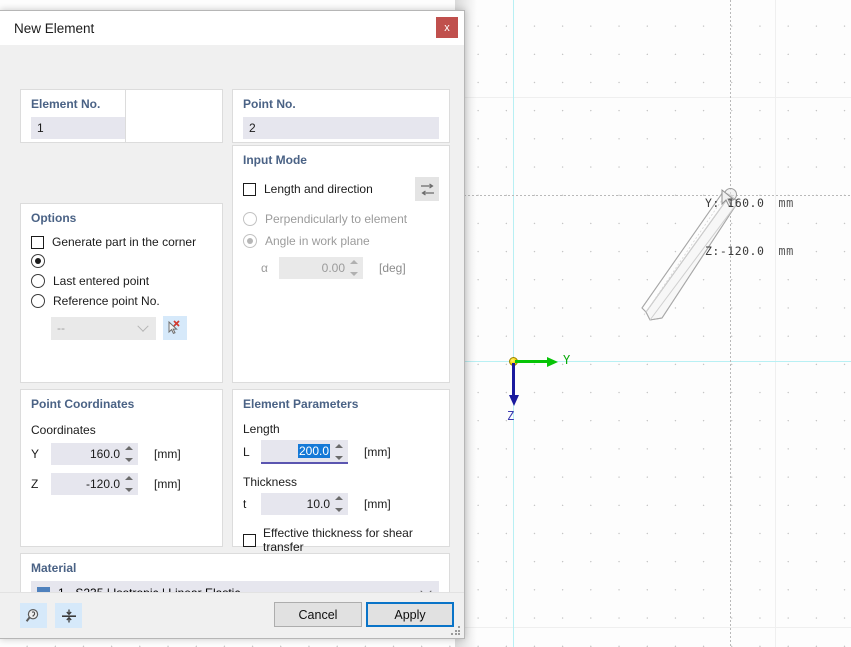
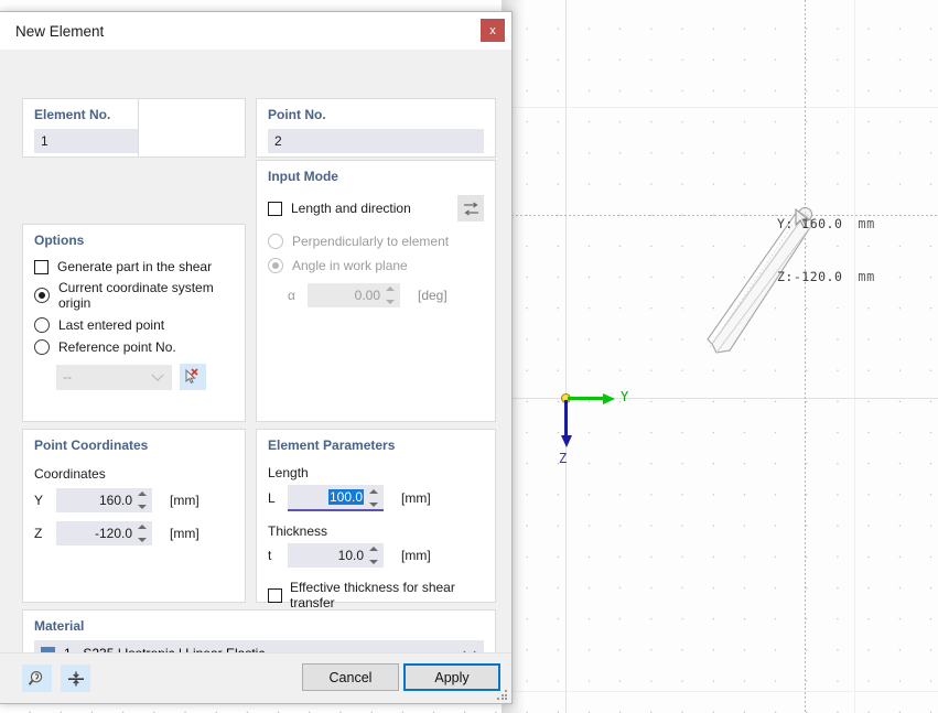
  Y: 160.0
  mm
  Z:-120.0
  mm
  Y
  Z
  New Element
  x
  Element No.
  1
  Point No.
  2
  Options
- Generate part in the corner
+ Generate part in the shear
+ Current coordinate system origin
  Last entered point
  Reference point No.
  --
  Input Mode
  Length and direction
  Perpendicularly to element
  Angle in work plane
  α
  0.00
  [deg]
  Point Coordinates
  Coordinates
  Y
  160.0
  [mm]
  Z
  -120.0
  [mm]
  Element Parameters
  Length
  L
- 200.0
+ 100.0
  [mm]
  Thickness
  t
  10.0
  [mm]
  Effective thickness for shear transfer
  Material
  Cancel
  Apply
